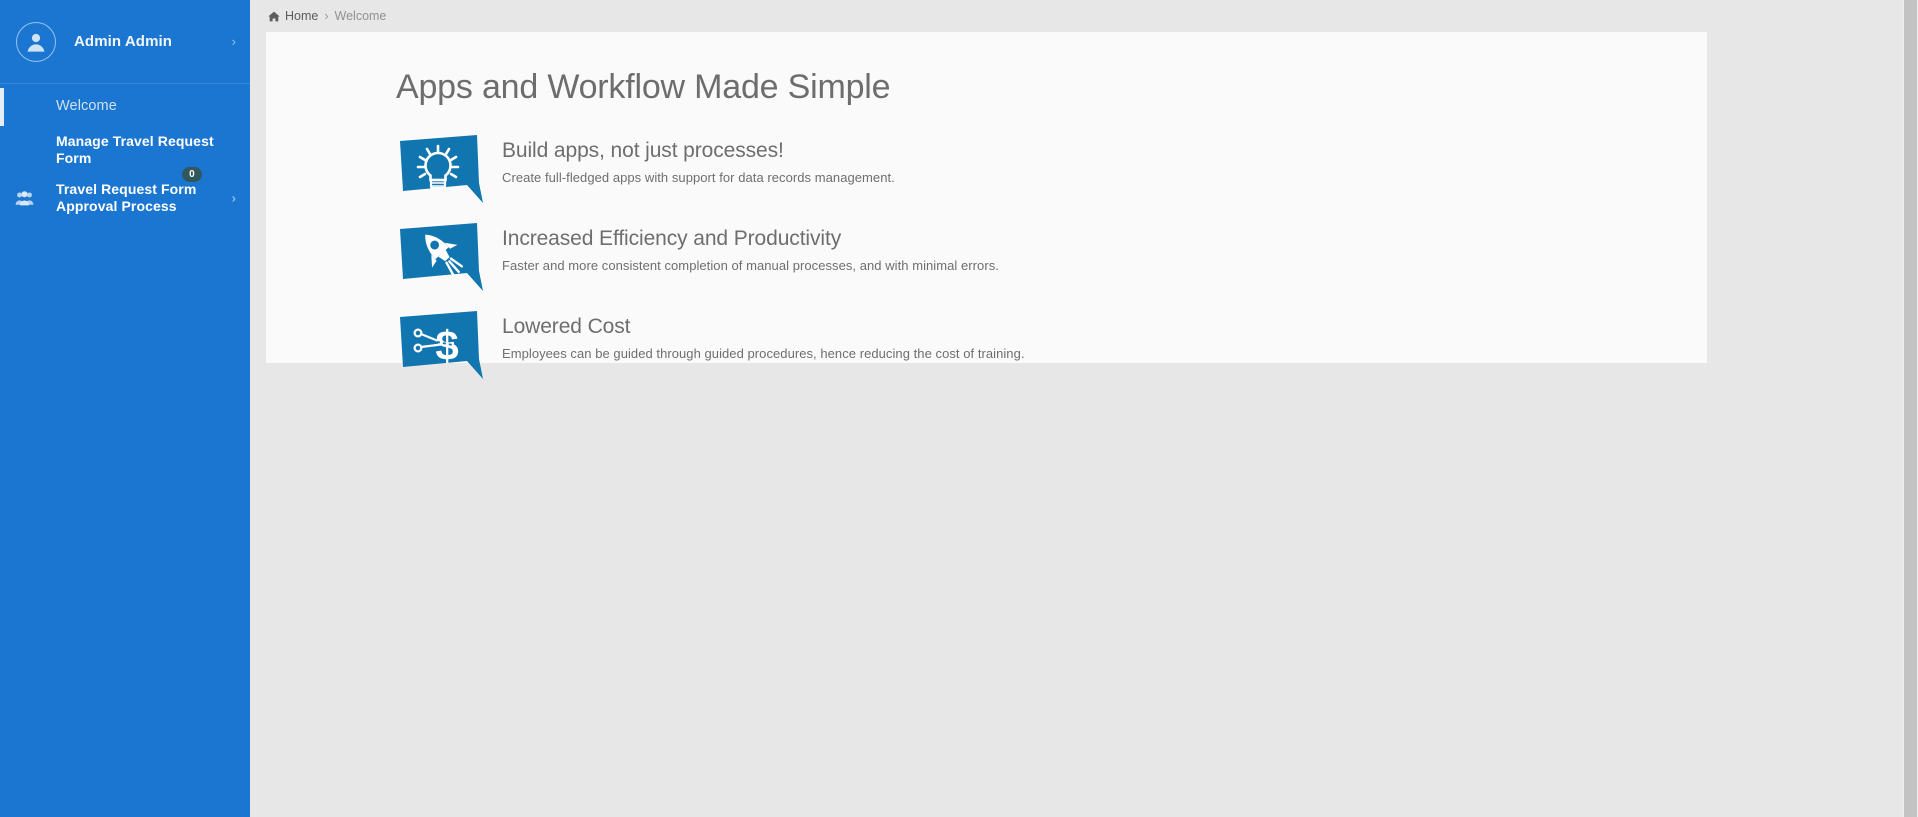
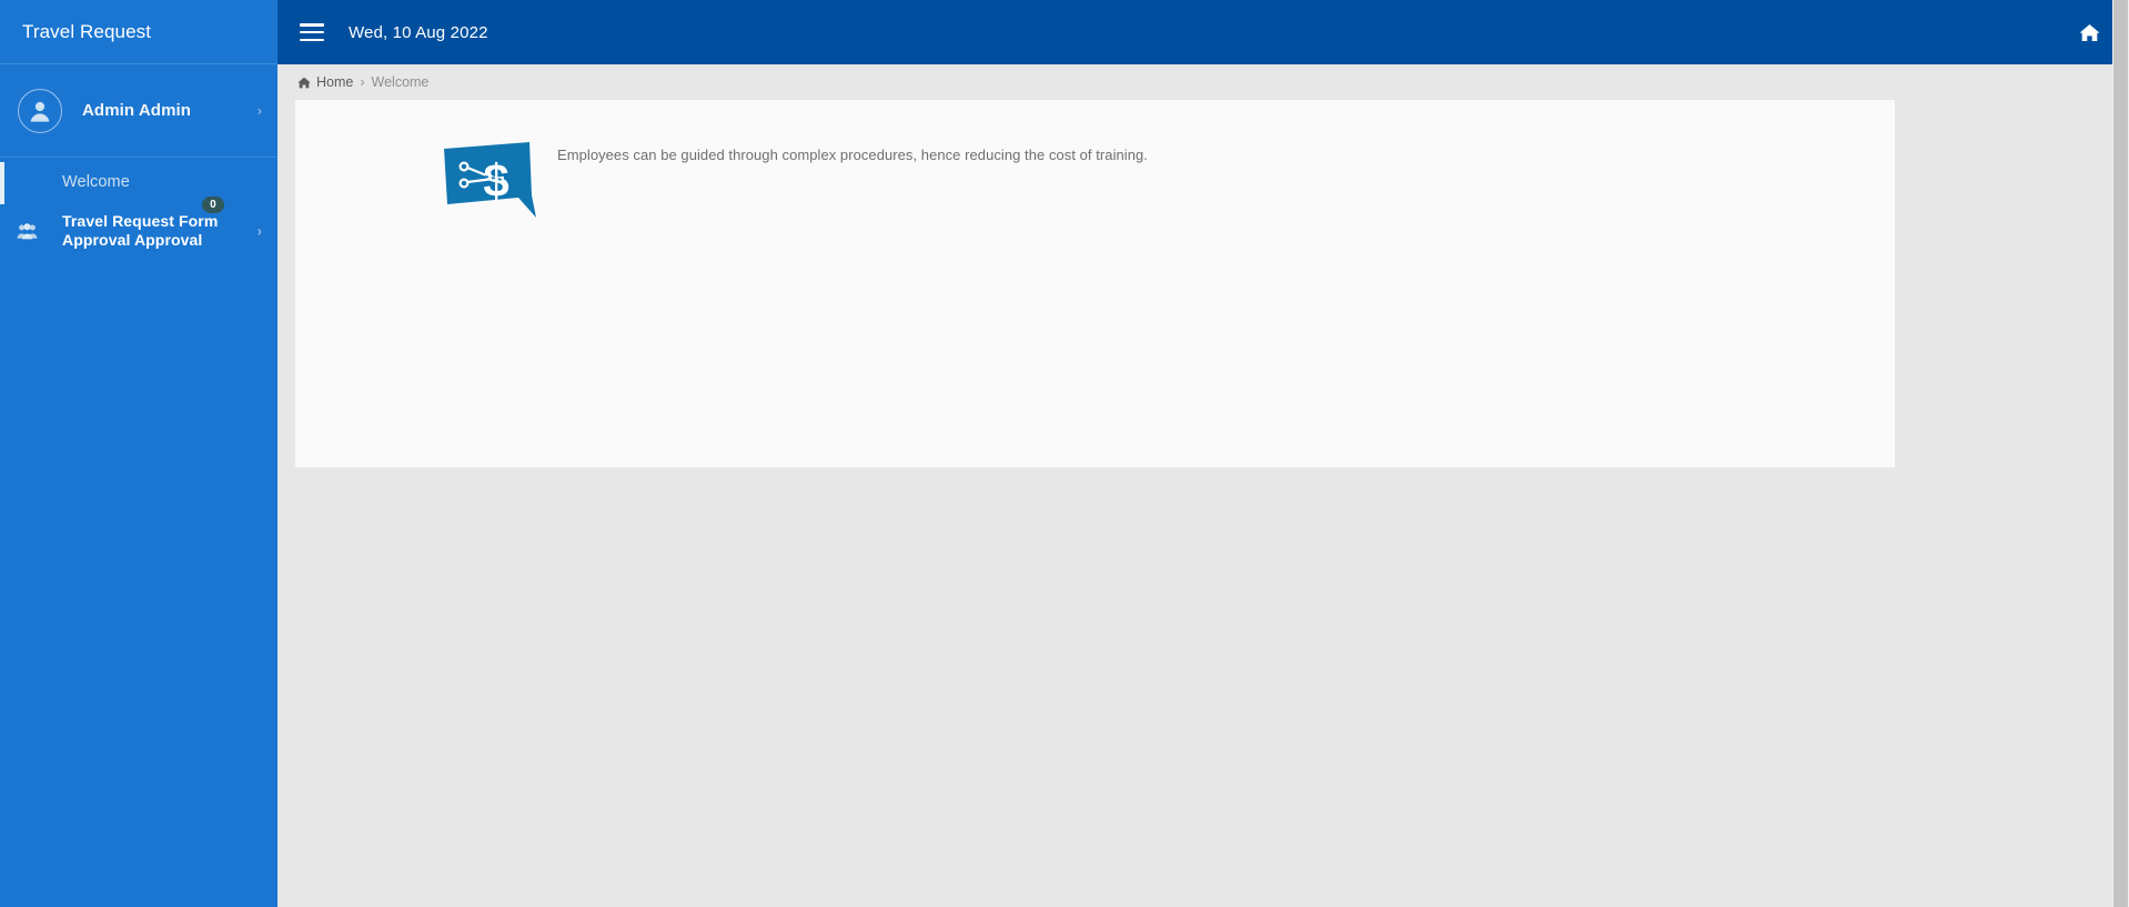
+ Travel Request
  Admin Admin
  ›
  Welcome
- Manage Travel Request Form
  0
- Travel Request Form Approval Process
+ Travel Request Form Approval Approval
  ›
+ Wed, 10 Aug 2022
  Home
  ›
  Welcome
- Apps and Workflow Made Simple
- Build apps, not just processes!
- Create full-fledged apps with support for data records management.
- Increased Efficiency and Productivity
- Faster and more consistent completion of manual processes, and with minimal errors.
- Lowered Cost
- Employees can be guided through guided procedures, hence reducing the cost of training.
+ Employees can be guided through complex procedures, hence reducing the cost of training.
